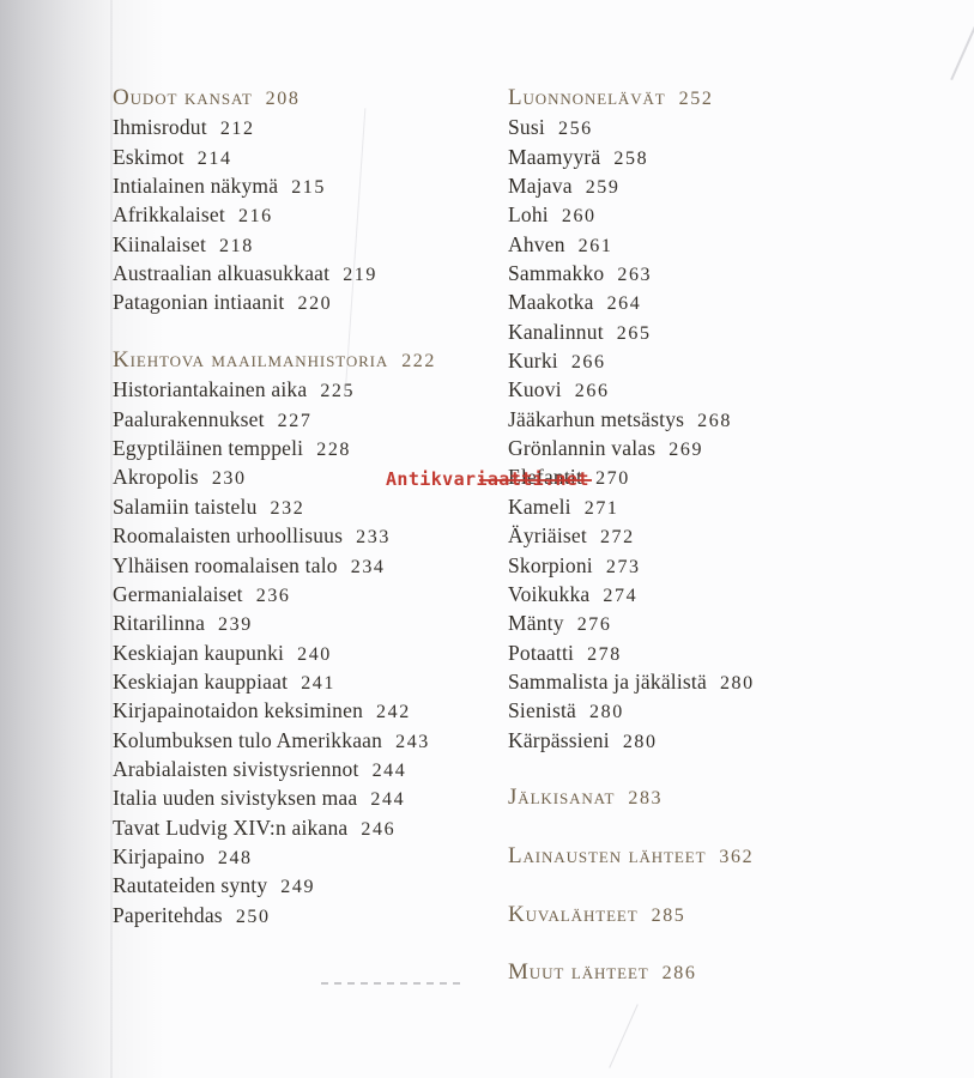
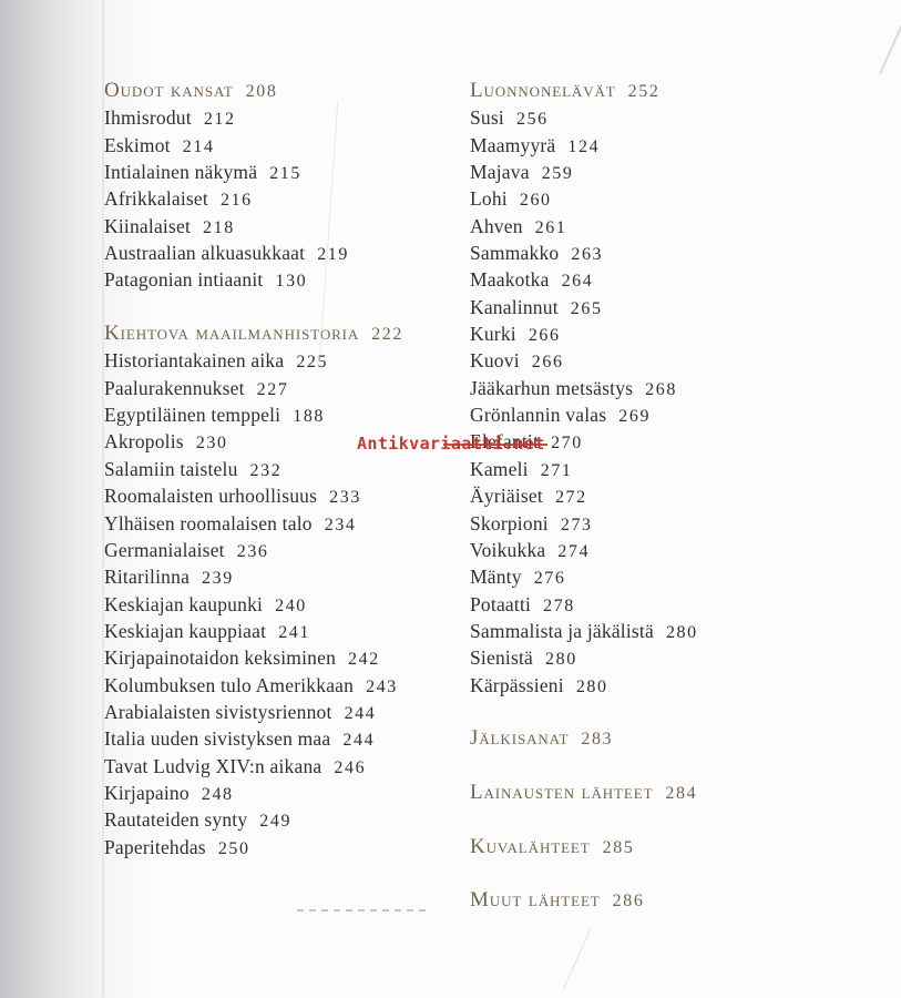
  Oudot kansat 208
  Ihmisrodut 212
  Eskimot 214
  Intialainen näkymä 215
  Afrikkalaiset 216
  Kiinalaiset 218
  Austraalian alkuasukkaat 219
- Patagonian intiaanit 220
+ Patagonian intiaanit 130
  Kiehtova maailmanhistoria 222
  Historiantakainen aika 225
  Paalurakennukset 227
- Egyptiläinen temppeli 228
+ Egyptiläinen temppeli 188
  Akropolis 230
  Salamiin taistelu 232
  Roomalaisten urhoollisuus 233
  Ylhäisen roomalaisen talo 234
  Germanialaiset 236
  Ritarilinna 239
  Keskiajan kaupunki 240
  Keskiajan kauppiaat 241
  Kirjapainotaidon keksiminen 242
  Kolumbuksen tulo Amerikkaan 243
  Arabialaisten sivistysriennot 244
  Italia uuden sivistyksen maa 244
  Tavat Ludvig XIV:n aikana 246
  Kirjapaino 248
  Rautateiden synty 249
  Paperitehdas 250
  Luonnonelävät 252
  Susi 256
- Maamyyrä 258
+ Maamyyrä 124
  Majava 259
  Lohi 260
  Ahven 261
  Sammakko 263
  Maakotka 264
  Kanalinnut 265
  Kurki 266
  Kuovi 266
  Jääkarhun metsästys 268
  Grönlannin valas 269
  Kameli 271
  Äyriäiset 272
  Skorpioni 273
  Voikukka 274
  Mänty 276
  Potaatti 278
  Sammalista ja jäkälistä 280
  Sienistä 280
  Kärpässieni 280
  Jälkisanat 283
- Lainausten lähteet 362
+ Lainausten lähteet 284
  Kuvalähteet 285
  Muut lähteet 286
  Antikvariaatti.net
